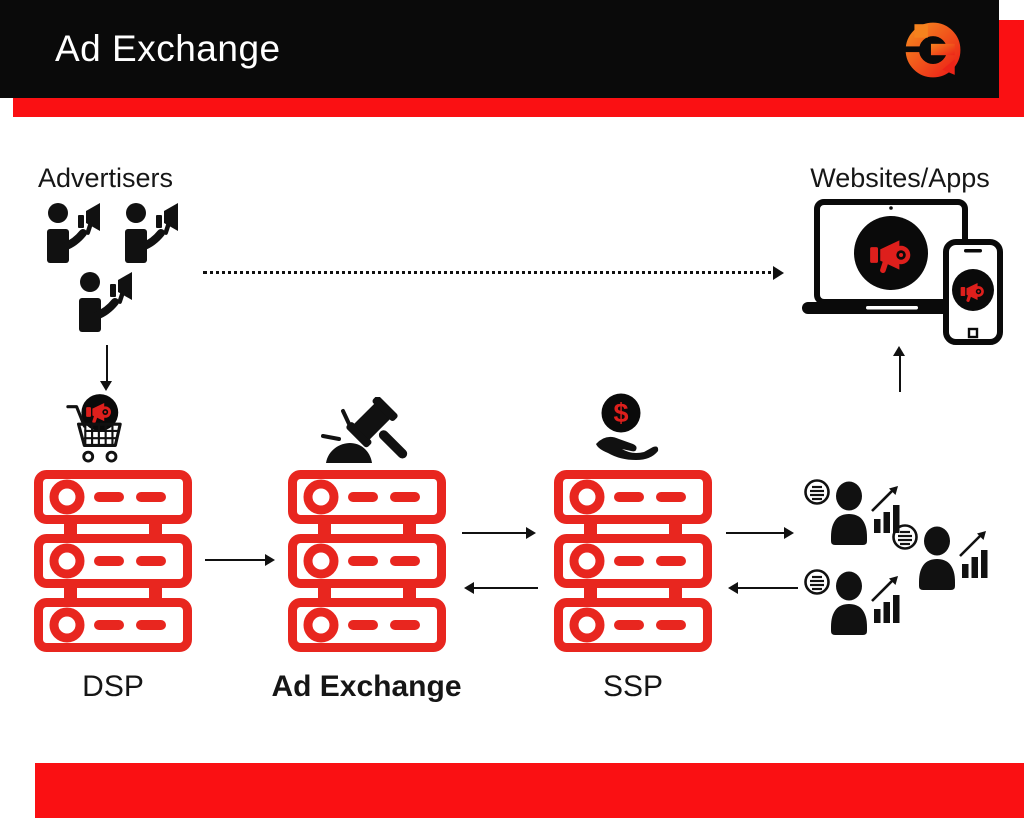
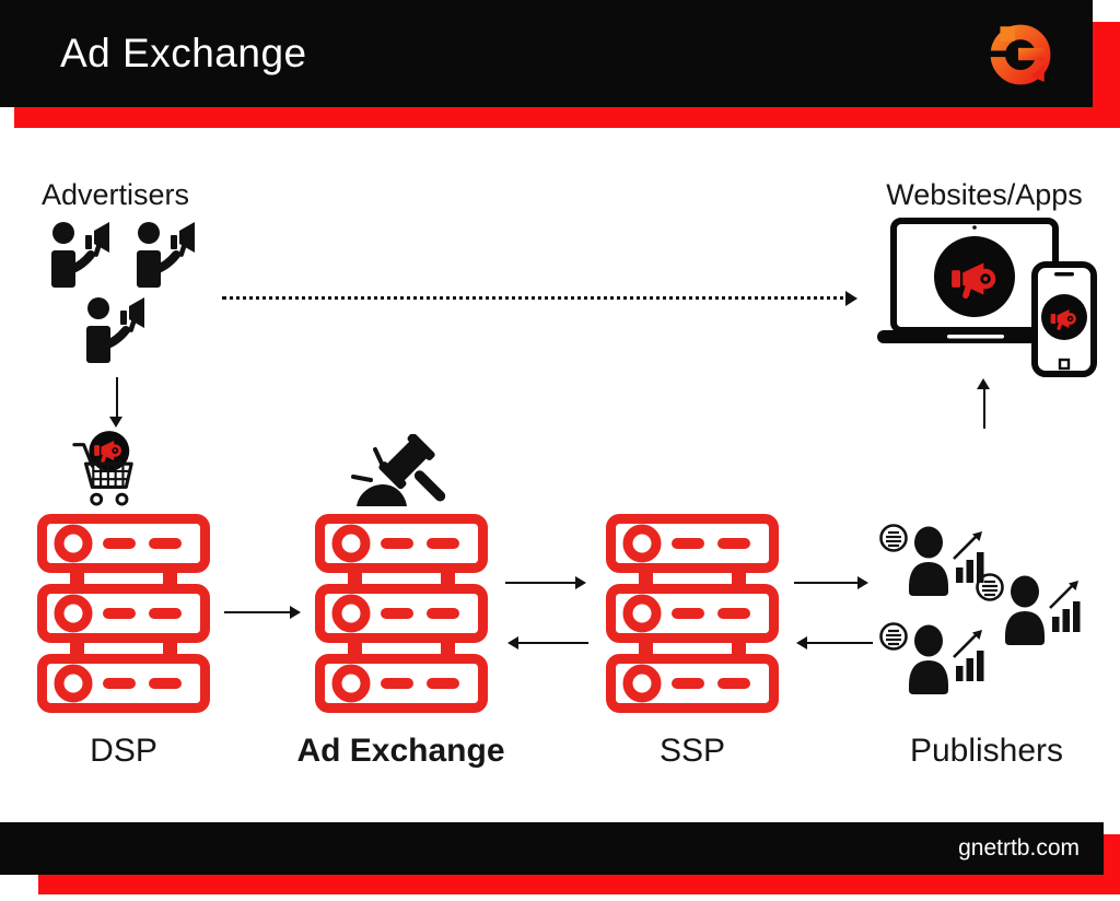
  Ad Exchange
  Advertisers
  Websites/Apps
  DSP
  Ad Exchange
- $
  SSP
+ Publishers
+ gnetrtb.com
